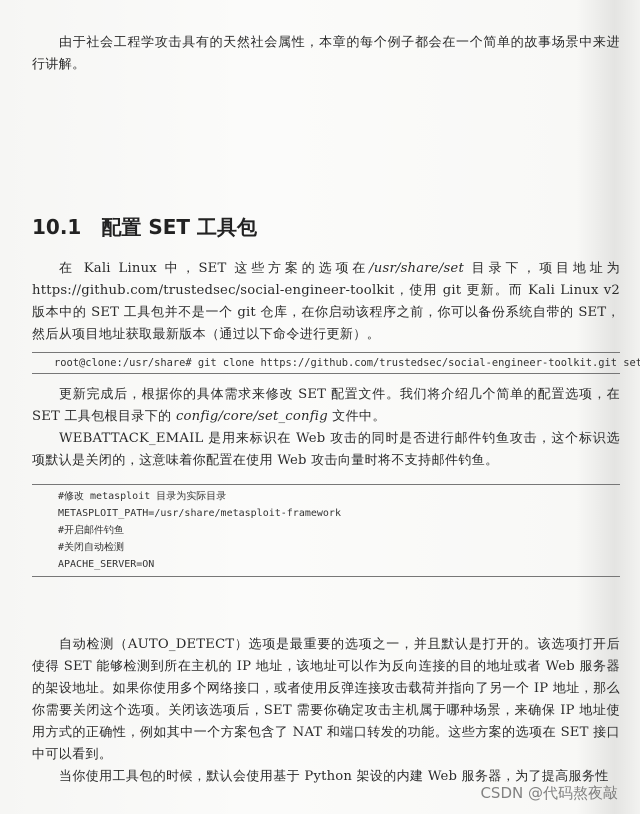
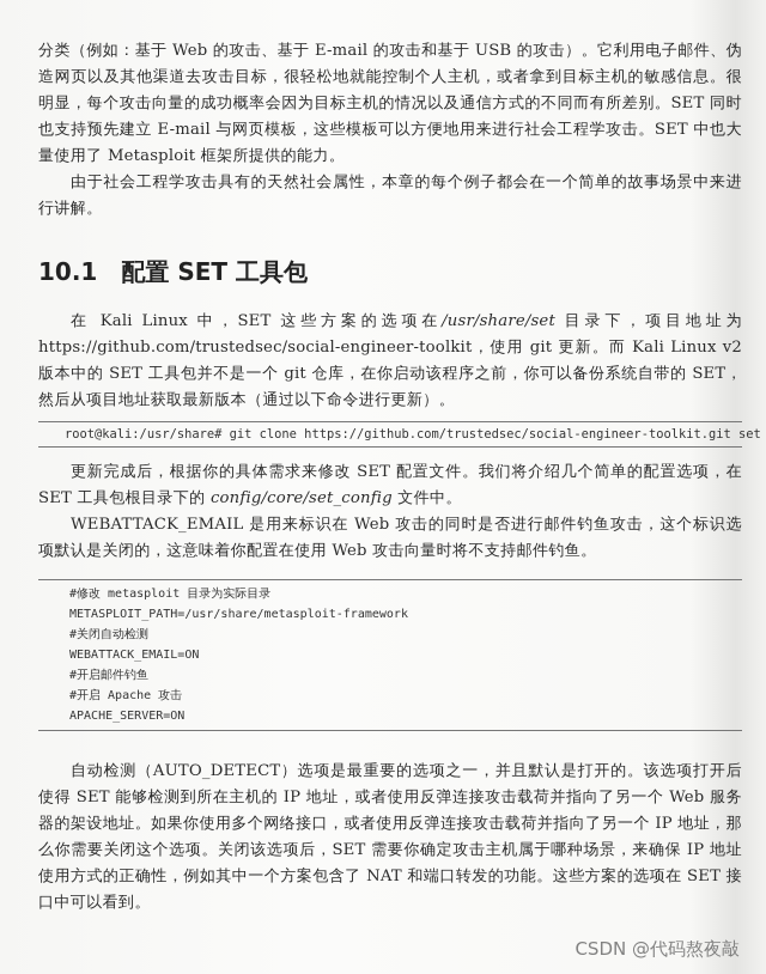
+ 分类（例如：基于 Web 的攻击、基于 E-mail 的攻击和基于 USB 的攻击）。它利用电子邮件、伪造网页以及其他渠道去攻击目标，很轻松地就能控制个人主机，或者拿到目标主机的敏感信息。很明显，每个攻击向量的成功概率会因为目标主机的情况以及通信方式的不同而有所差别。SET 同时也支持预先建立 E-mail 与网页模板，这些模板可以方便地用来进行社会工程学攻击。SET 中也大量使用了 Metasploit 框架所提供的能力。
  由于社会工程学攻击具有的天然社会属性，本章的每个例子都会在一个简单的故事场景中来进行讲解。
  10.1 配置 SET 工具包
  在 Kali Linux 中，SET 这些方案的选项在/usr/share/set 目录下，项目地址为 https://github.com/trustedsec/social-engineer-toolkit，使用 git 更新。而 Kali Linux v2 版本中的 SET 工具包并不是一个 git 仓库，在你启动该程序之前，你可以备份系统自带的 SET，然后从项目地址获取最新版本（通过以下命令进行更新）。
- root@clone:/usr/share# git clone https://github.com/trustedsec/social-engineer-toolkit.git set
+ root@kali:/usr/share# git clone https://github.com/trustedsec/social-engineer-toolkit.git set
  更新完成后，根据你的具体需求来修改 SET 配置文件。我们将介绍几个简单的配置选项，在 SET 工具包根目录下的 config/core/set_config 文件中。
  WEBATTACK_EMAIL 是用来标识在 Web 攻击的同时是否进行邮件钓鱼攻击，这个标识选项默认是关闭的，这意味着你配置在使用 Web 攻击向量时将不支持邮件钓鱼。
  #修改 metasploit 目录为实际目录
  METASPLOIT_PATH=/usr/share/metasploit-framework
- #开启邮件钓鱼
+ #关闭自动检测
+ WEBATTACK_EMAIL=ON
- #关闭自动检测
+ #开启邮件钓鱼
+ #开启 Apache 攻击
  APACHE_SERVER=ON
- 自动检测（AUTO_DETECT）选项是最重要的选项之一，并且默认是打开的。该选项打开后使得 SET 能够检测到所在主机的 IP 地址，该地址可以作为反向连接的目的地址或者 Web 服务器的架设地址。如果你使用多个网络接口，或者使用反弹连接攻击载荷并指向了另一个 IP 地址，那么你需要关闭这个选项。关闭该选项后，SET 需要你确定攻击主机属于哪种场景，来确保 IP 地址使用方式的正确性，例如其中一个方案包含了 NAT 和端口转发的功能。这些方案的选项在 SET 接口中可以看到。
+ 自动检测（AUTO_DETECT）选项是最重要的选项之一，并且默认是打开的。该选项打开后使得 SET 能够检测到所在主机的 IP 地址，或者使用反弹连接攻击载荷并指向了另一个 Web 服务器的架设地址。如果你使用多个网络接口，或者使用反弹连接攻击载荷并指向了另一个 IP 地址，那么你需要关闭这个选项。关闭该选项后，SET 需要你确定攻击主机属于哪种场景，来确保 IP 地址使用方式的正确性，例如其中一个方案包含了 NAT 和端口转发的功能。这些方案的选项在 SET 接口中可以看到。
- 当你使用工具包的时候，默认会使用基于 Python 架设的内建 Web 服务器，为了提高服务性
  CSDN @代码熬夜敲
